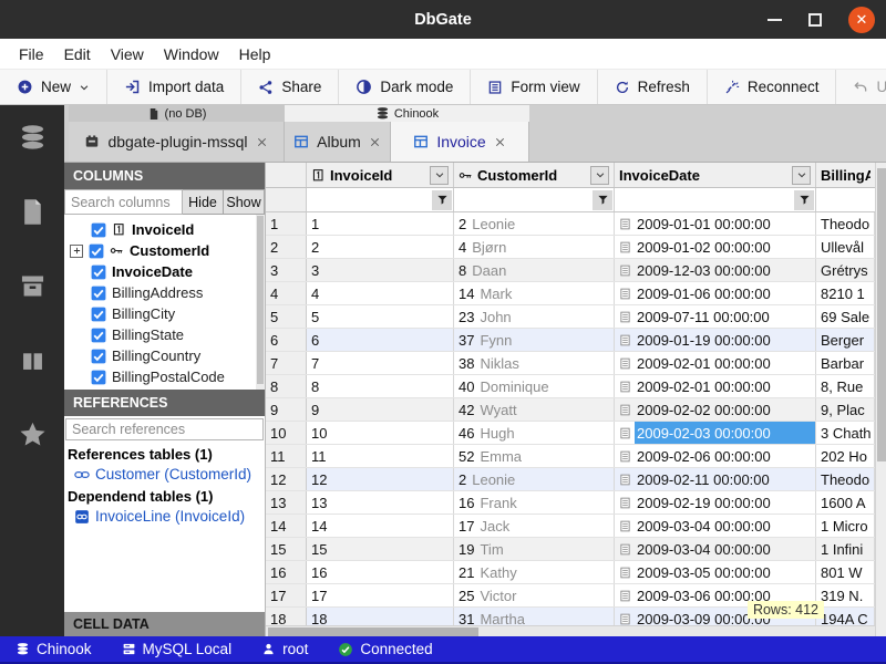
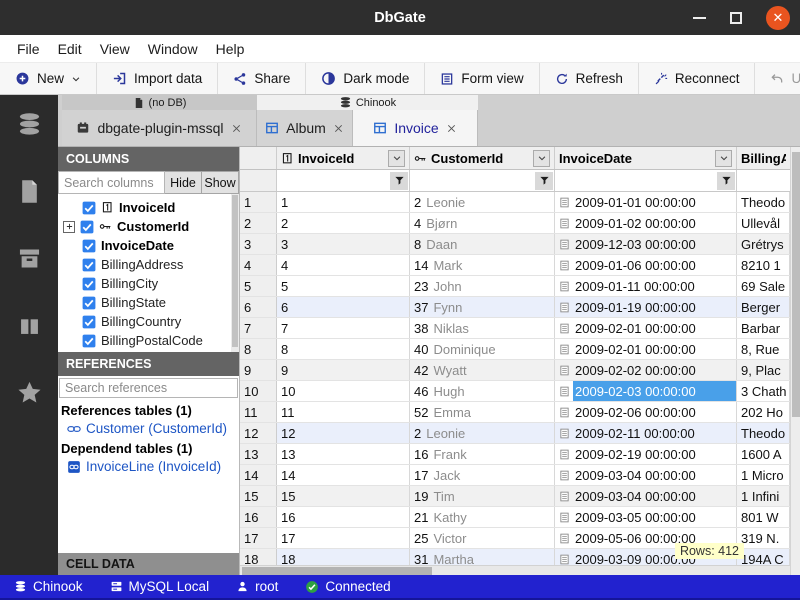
  DbGate
  ✕
  File
  Edit
  View
  Window
  Help
  New
  Import data
  Share
  Dark mode
  Form view
  Refresh
  Reconnect
  U
  (no DB)
  Chinook
  dbgate-plugin-mssql
  Album
  Invoice
  COLUMNS
  Search columns
  Hide
  Show
  InvoiceId
  CustomerId
  InvoiceDate
  BillingAddress
  BillingCity
  BillingState
  BillingCountry
  BillingPostalCode
  REFERENCES
  Search references
  References tables (1)
  Customer (CustomerId)
  Dependend tables (1)
  InvoiceLine (InvoiceId)
  CELL DATA
  InvoiceId
  CustomerId
  InvoiceDate
  1
  1
  2
  Leonie
  2009-01-01 00:00:00
  Theodo
  2
  2
  4
  Bjørn
  2009-01-02 00:00:00
  Ullevål
  3
  3
  8
  Daan
  2009-12-03 00:00:00
  Grétrys
  4
  4
  14
  Mark
  2009-01-06 00:00:00
  8210 1
  5
  5
  23
  John
- 2009-07-11 00:00:00
+ 2009-01-11 00:00:00
  69 Sale
  6
  6
  37
  Fynn
  2009-01-19 00:00:00
  Berger
  7
  7
  38
  Niklas
  2009-02-01 00:00:00
  Barbar
  8
  8
  40
  Dominique
  2009-02-01 00:00:00
  8, Rue
  9
  9
  42
  Wyatt
  2009-02-02 00:00:00
  9, Plac
  10
  10
  46
  Hugh
  2009-02-03 00:00:00
  3 Chath
  11
  11
  52
  Emma
  2009-02-06 00:00:00
  202 Ho
  12
  12
  2
  Leonie
  2009-02-11 00:00:00
  Theodo
  13
  13
  16
  Frank
  2009-02-19 00:00:00
  1600 A
  14
  14
  17
  Jack
  2009-03-04 00:00:00
  1 Micro
  15
  15
  19
  Tim
  2009-03-04 00:00:00
  1 Infini
  16
  16
  21
  Kathy
  2009-03-05 00:00:00
  801 W
  17
  17
  25
  Victor
- 2009-03-06 00:00:00
+ 2009-05-06 00:00:00
  319 N.
  18
  18
  31
  Martha
  2009-03-09 00:00:00
  194A C
  Rows: 412
  Chinook
  MySQL Local
  root
  Connected
